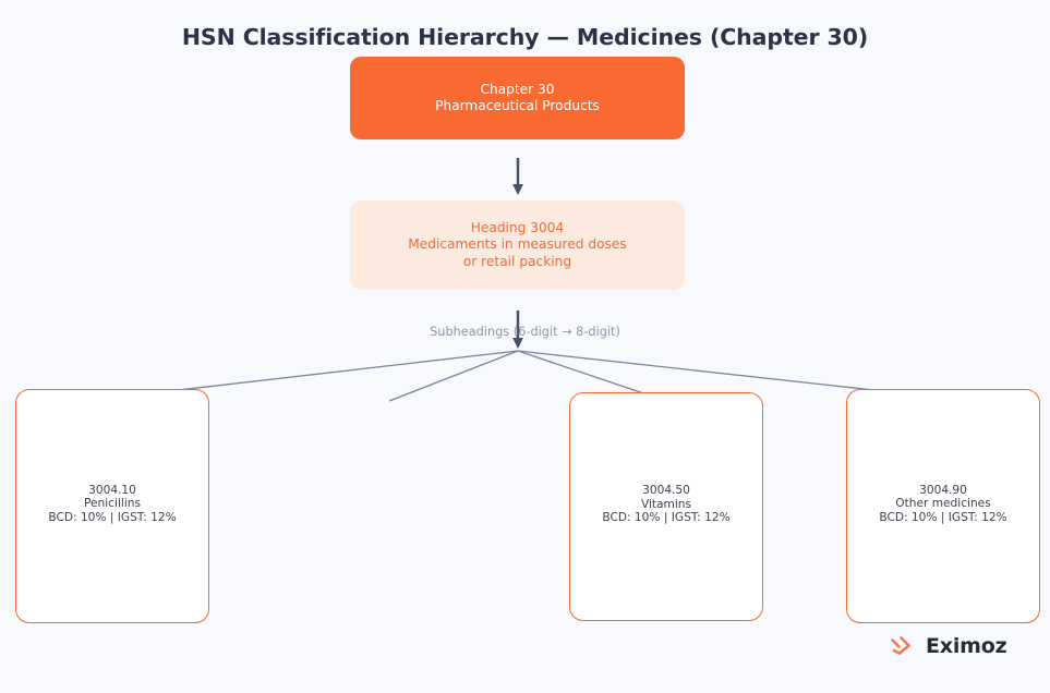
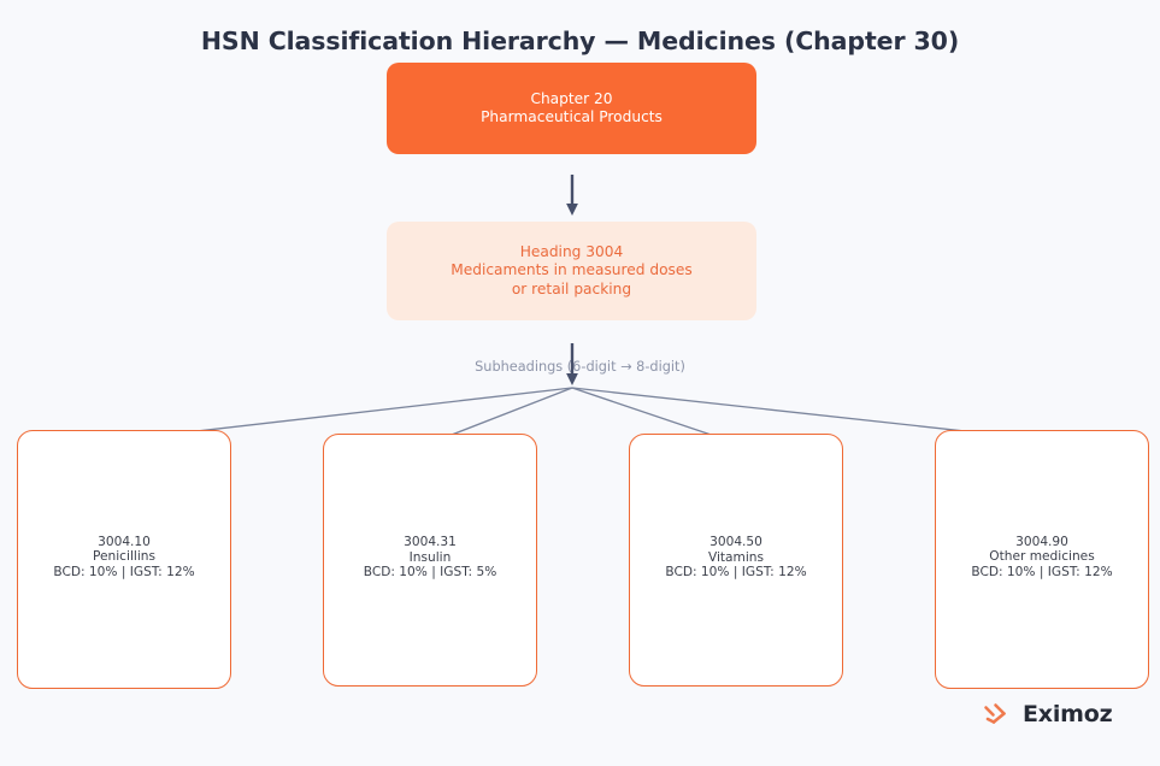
  HSN Classification Hierarchy — Medicines (Chapter 30)
- Chapter 30
+ Chapter 20
  Pharmaceutical Products
  Heading 3004
  Medicaments in measured doses
  or retail packing
  Subheadings (6-digit → 8-digit)
  3004.10
  Penicillins
  BCD: 10% | IGST: 12%
+ 3004.31
+ Insulin
+ BCD: 10% | IGST: 5%
  3004.50
  Vitamins
  BCD: 10% | IGST: 12%
  3004.90
  Other medicines
  BCD: 10% | IGST: 12%
  Eximoz
